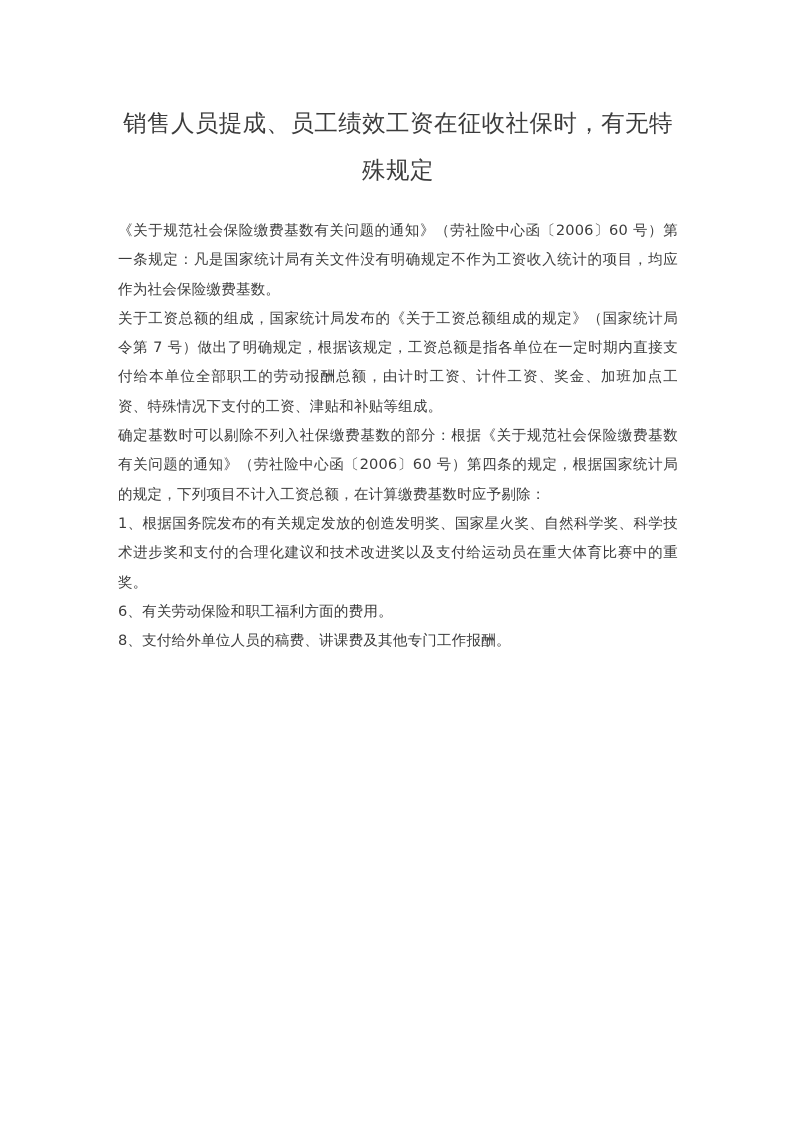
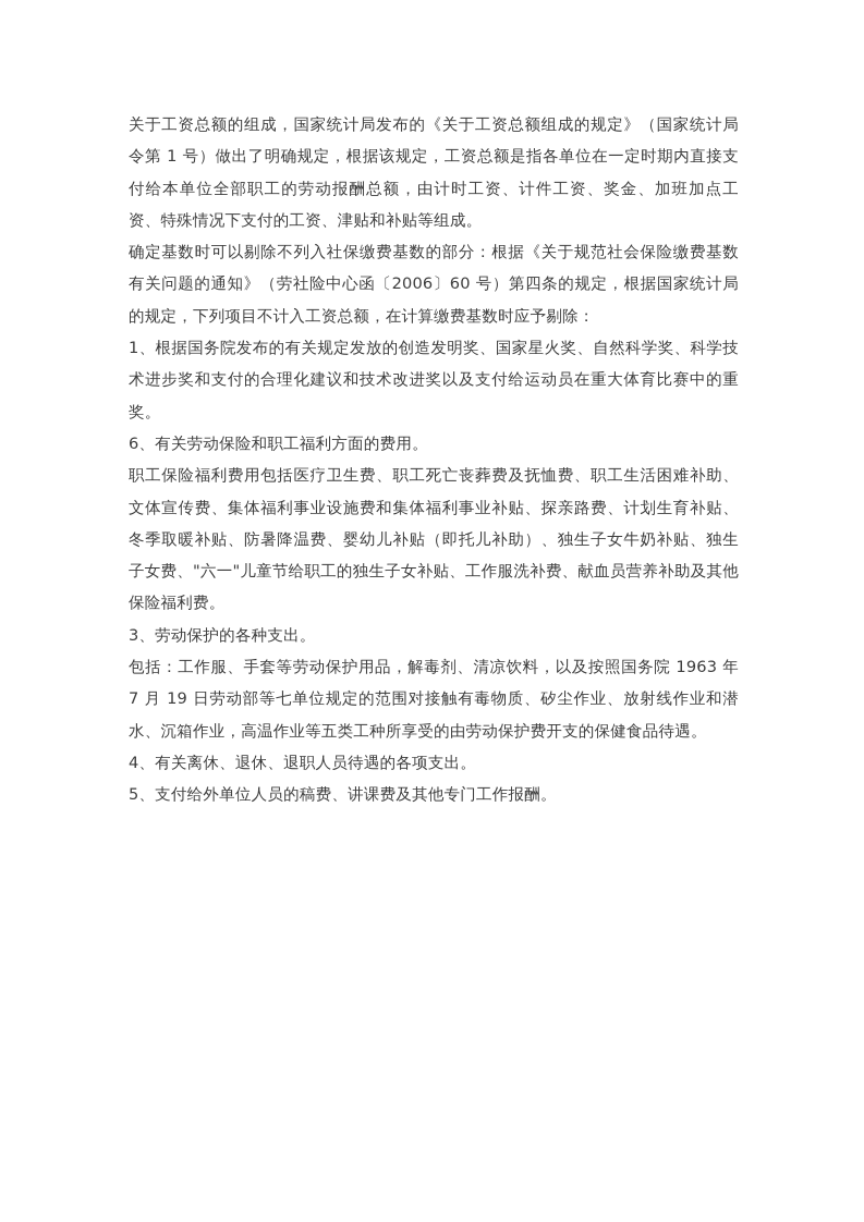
- 销售人员提成、员工绩效工资在征收社保时，有无特殊规定
- 《关于规范社会保险缴费基数有关问题的通知》（劳社险中心函〔2006〕60 号）第一条规定：凡是国家统计局有关文件没有明确规定不作为工资收入统计的项目，均应作为社会保险缴费基数。
- 关于工资总额的组成，国家统计局发布的《关于工资总额组成的规定》（国家统计局令第 7 号）做出了明确规定，根据该规定，工资总额是指各单位在一定时期内直接支付给本单位全部职工的劳动报酬总额，由计时工资、计件工资、奖金、加班加点工资、特殊情况下支付的工资、津贴和补贴等组成。
+ 关于工资总额的组成，国家统计局发布的《关于工资总额组成的规定》（国家统计局令第 1 号）做出了明确规定，根据该规定，工资总额是指各单位在一定时期内直接支付给本单位全部职工的劳动报酬总额，由计时工资、计件工资、奖金、加班加点工资、特殊情况下支付的工资、津贴和补贴等组成。
  确定基数时可以剔除不列入社保缴费基数的部分：根据《关于规范社会保险缴费基数有关问题的通知》（劳社险中心函〔2006〕60 号）第四条的规定，根据国家统计局的规定，下列项目不计入工资总额，在计算缴费基数时应予剔除：
  1、根据国务院发布的有关规定发放的创造发明奖、国家星火奖、自然科学奖、科学技术进步奖和支付的合理化建议和技术改进奖以及支付给运动员在重大体育比赛中的重奖。
  6、有关劳动保险和职工福利方面的费用。
+ 职工保险福利费用包括医疗卫生费、职工死亡丧葬费及抚恤费、职工生活困难补助、文体宣传费、集体福利事业设施费和集体福利事业补贴、探亲路费、计划生育补贴、冬季取暖补贴、防暑降温费、婴幼儿补贴（即托儿补助）、独生子女牛奶补贴、独生子女费、"六一"儿童节给职工的独生子女补贴、工作服洗补费、献血员营养补助及其他保险福利费。
+ 3、劳动保护的各种支出。
+ 包括：工作服、手套等劳动保护用品，解毒剂、清凉饮料，以及按照国务院 1963 年 7 月 19 日劳动部等七单位规定的范围对接触有毒物质、矽尘作业、放射线作业和潜水、沉箱作业，高温作业等五类工种所享受的由劳动保护费开支的保健食品待遇。
+ 4、有关离休、退休、退职人员待遇的各项支出。
- 8、支付给外单位人员的稿费、讲课费及其他专门工作报酬。
+ 5、支付给外单位人员的稿费、讲课费及其他专门工作报酬。
